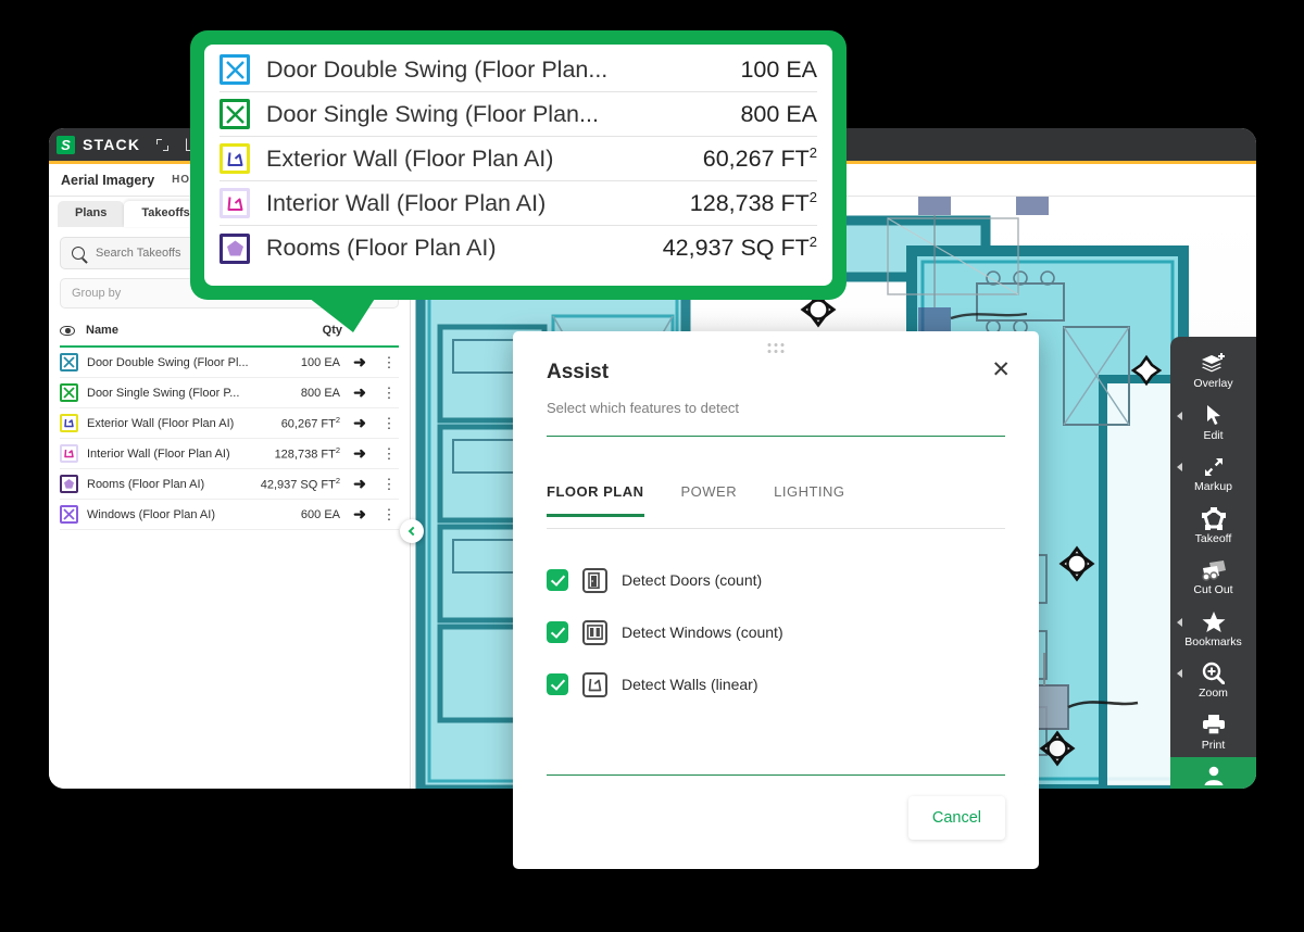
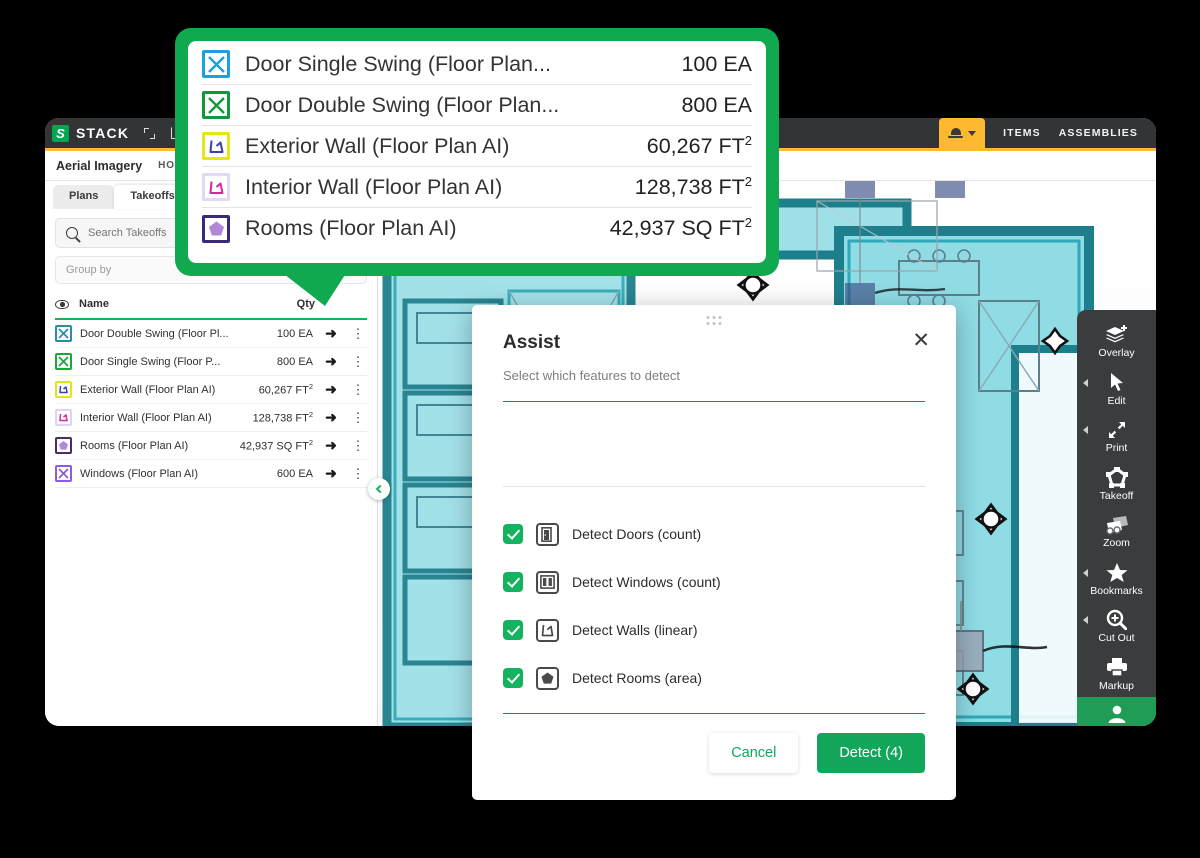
  S
  STACK
+ ITEMS
+ ASSEMBLIES
  Aerial Imagery
  Overlay
  Edit
- Markup
+ Print
  Takeoff
- Cut Out
+ Zoom
  Bookmarks
- Zoom
+ Cut Out
- Print
+ Markup
  Plans
  Takeoffs
  Search Takeoffs
  Group by
  Name
  Qty
  Door Double Swing (Floor Pl...
  100 EA
  ➜
  ⋮
  Door Single Swing (Floor P...
  800 EA
  ➜
  ⋮
  Exterior Wall (Floor Plan AI)
  60,267 FT2
  ➜
  ⋮
  Interior Wall (Floor Plan AI)
  128,738 FT2
  ➜
  ⋮
  Rooms (Floor Plan AI)
  42,937 SQ FT2
  ➜
  ⋮
  Windows (Floor Plan AI)
  600 EA
  ➜
  ⋮
  Assist
  ✕
  Select which features to detect
- FLOOR PLAN
- POWER
- LIGHTING
  Detect Doors (count)
  Detect Windows (count)
  Detect Walls (linear)
+ Detect Rooms (area)
  Cancel
+ Detect (4)
- Door Double Swing (Floor Plan...
+ Door Single Swing (Floor Plan...
  100 EA
- Door Single Swing (Floor Plan...
+ Door Double Swing (Floor Plan...
  800 EA
  Exterior Wall (Floor Plan AI)
  60,267 FT2
  Interior Wall (Floor Plan AI)
  128,738 FT2
  Rooms (Floor Plan AI)
  42,937 SQ FT2
